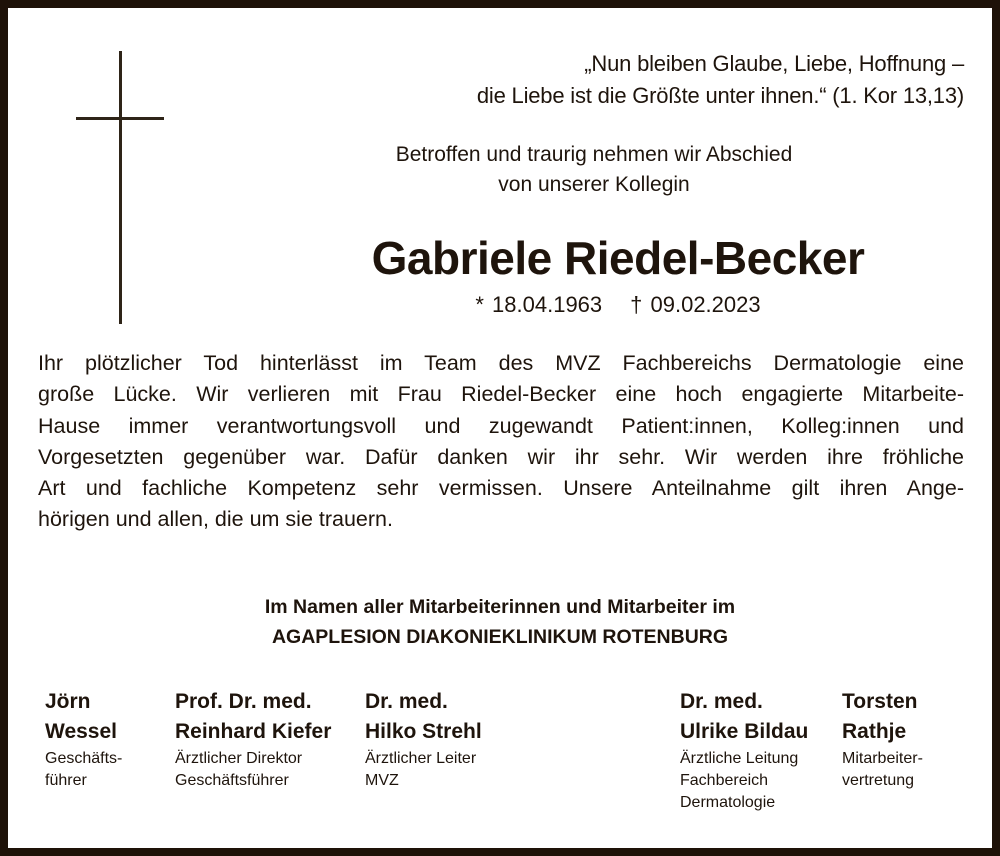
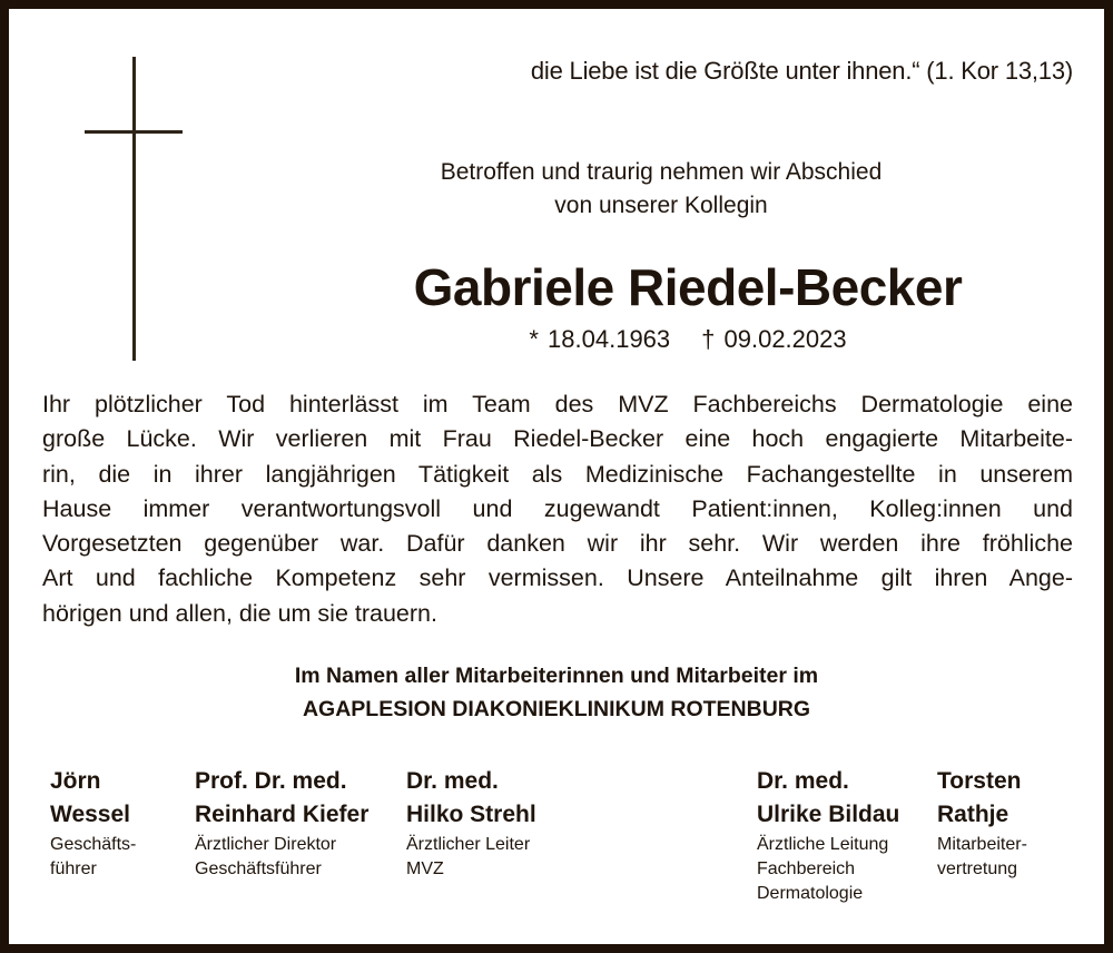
- „Nun bleiben Glaube, Liebe, Hoffnung –
  die Liebe ist die Größte unter ihnen.“ (1. Kor 13,13)
  Betroffen und traurig nehmen wir Abschied
  von unserer Kollegin
  Gabriele Riedel-Becker
  * 18.04.1963 † 09.02.2023
  Ihr plötzlicher Tod hinterlässt im Team des MVZ Fachbereichs Dermatologie eine
  große Lücke. Wir verlieren mit Frau Riedel-Becker eine hoch engagierte Mitarbeite-
+ rin, die in ihrer langjährigen Tätigkeit als Medizinische Fachangestellte in unserem
  Hause immer verantwortungsvoll und zugewandt Patient:innen, Kolleg:innen und
  Vorgesetzten gegenüber war. Dafür danken wir ihr sehr. Wir werden ihre fröhliche
  Art und fachliche Kompetenz sehr vermissen. Unsere Anteilnahme gilt ihren Ange-
  hörigen und allen, die um sie trauern.
  Im Namen aller Mitarbeiterinnen und Mitarbeiter im
  AGAPLESION DIAKONIEKLINIKUM ROTENBURG
  Jörn
  Wessel
  Geschäfts-
  führer
  Prof. Dr. med.
  Reinhard Kiefer
  Ärztlicher Direktor
  Geschäftsführer
  Dr. med.
  Hilko Strehl
  Ärztlicher Leiter
  MVZ
  Dr. med.
  Ulrike Bildau
  Ärztliche Leitung
  Fachbereich
  Dermatologie
  Torsten
  Rathje
  Mitarbeiter-
  vertretung
